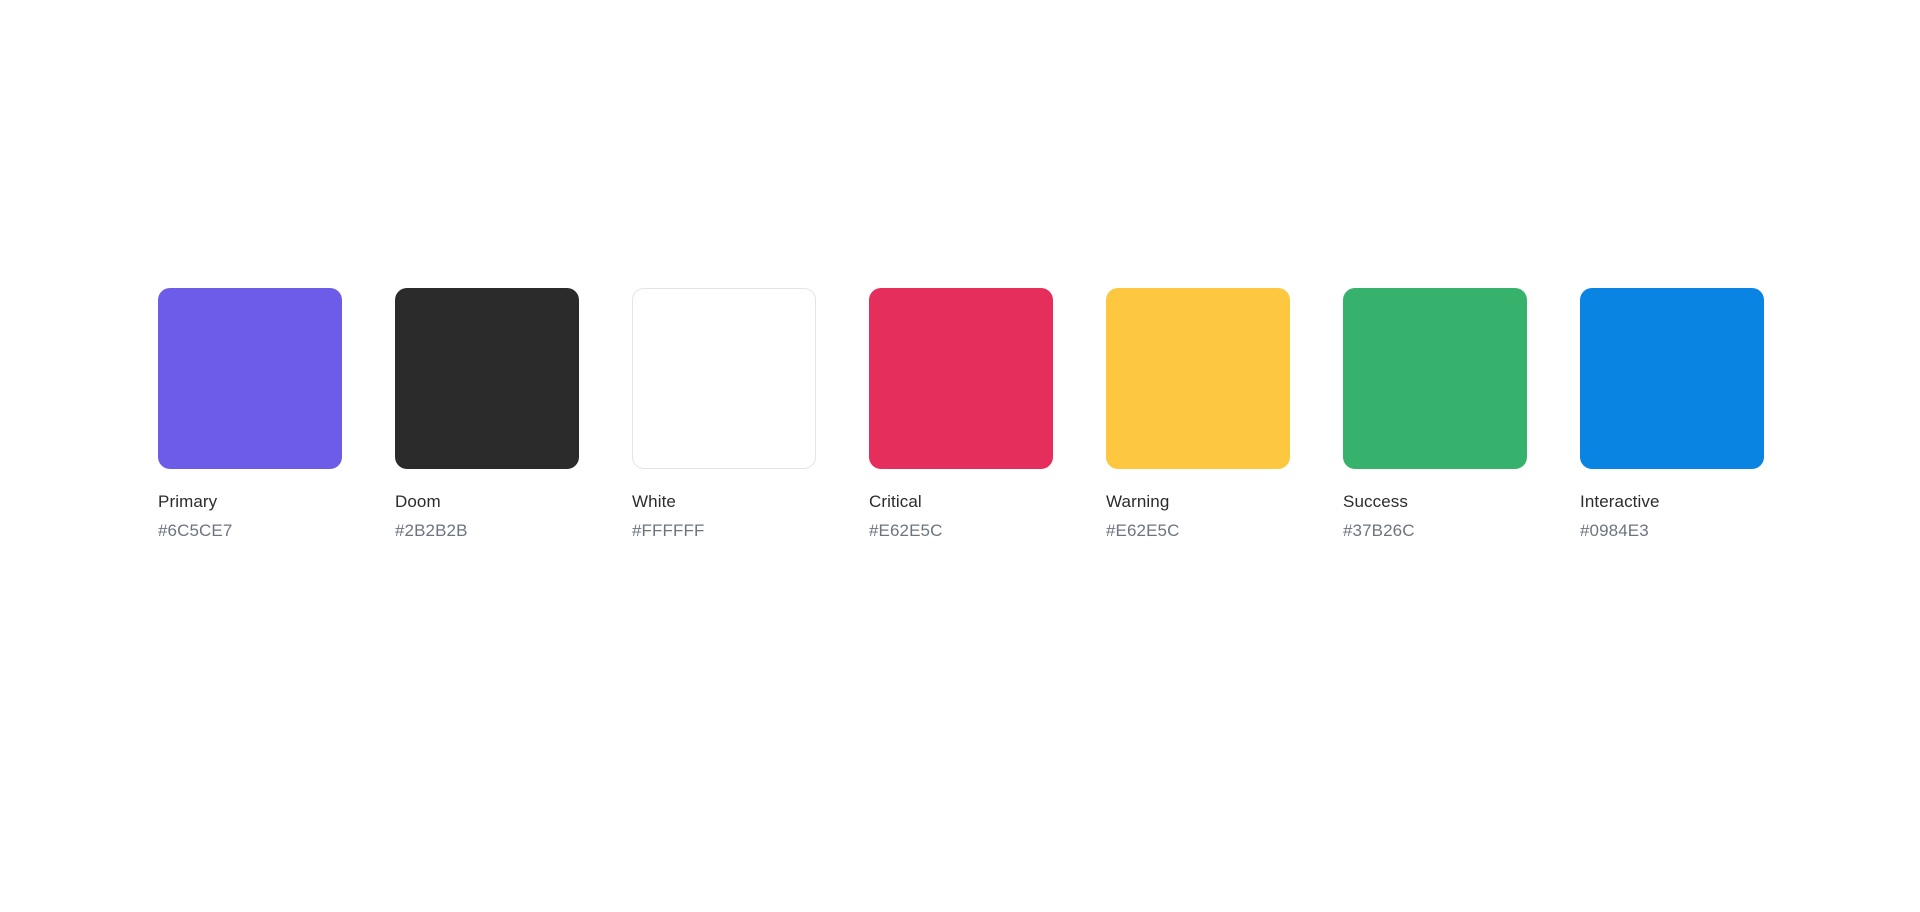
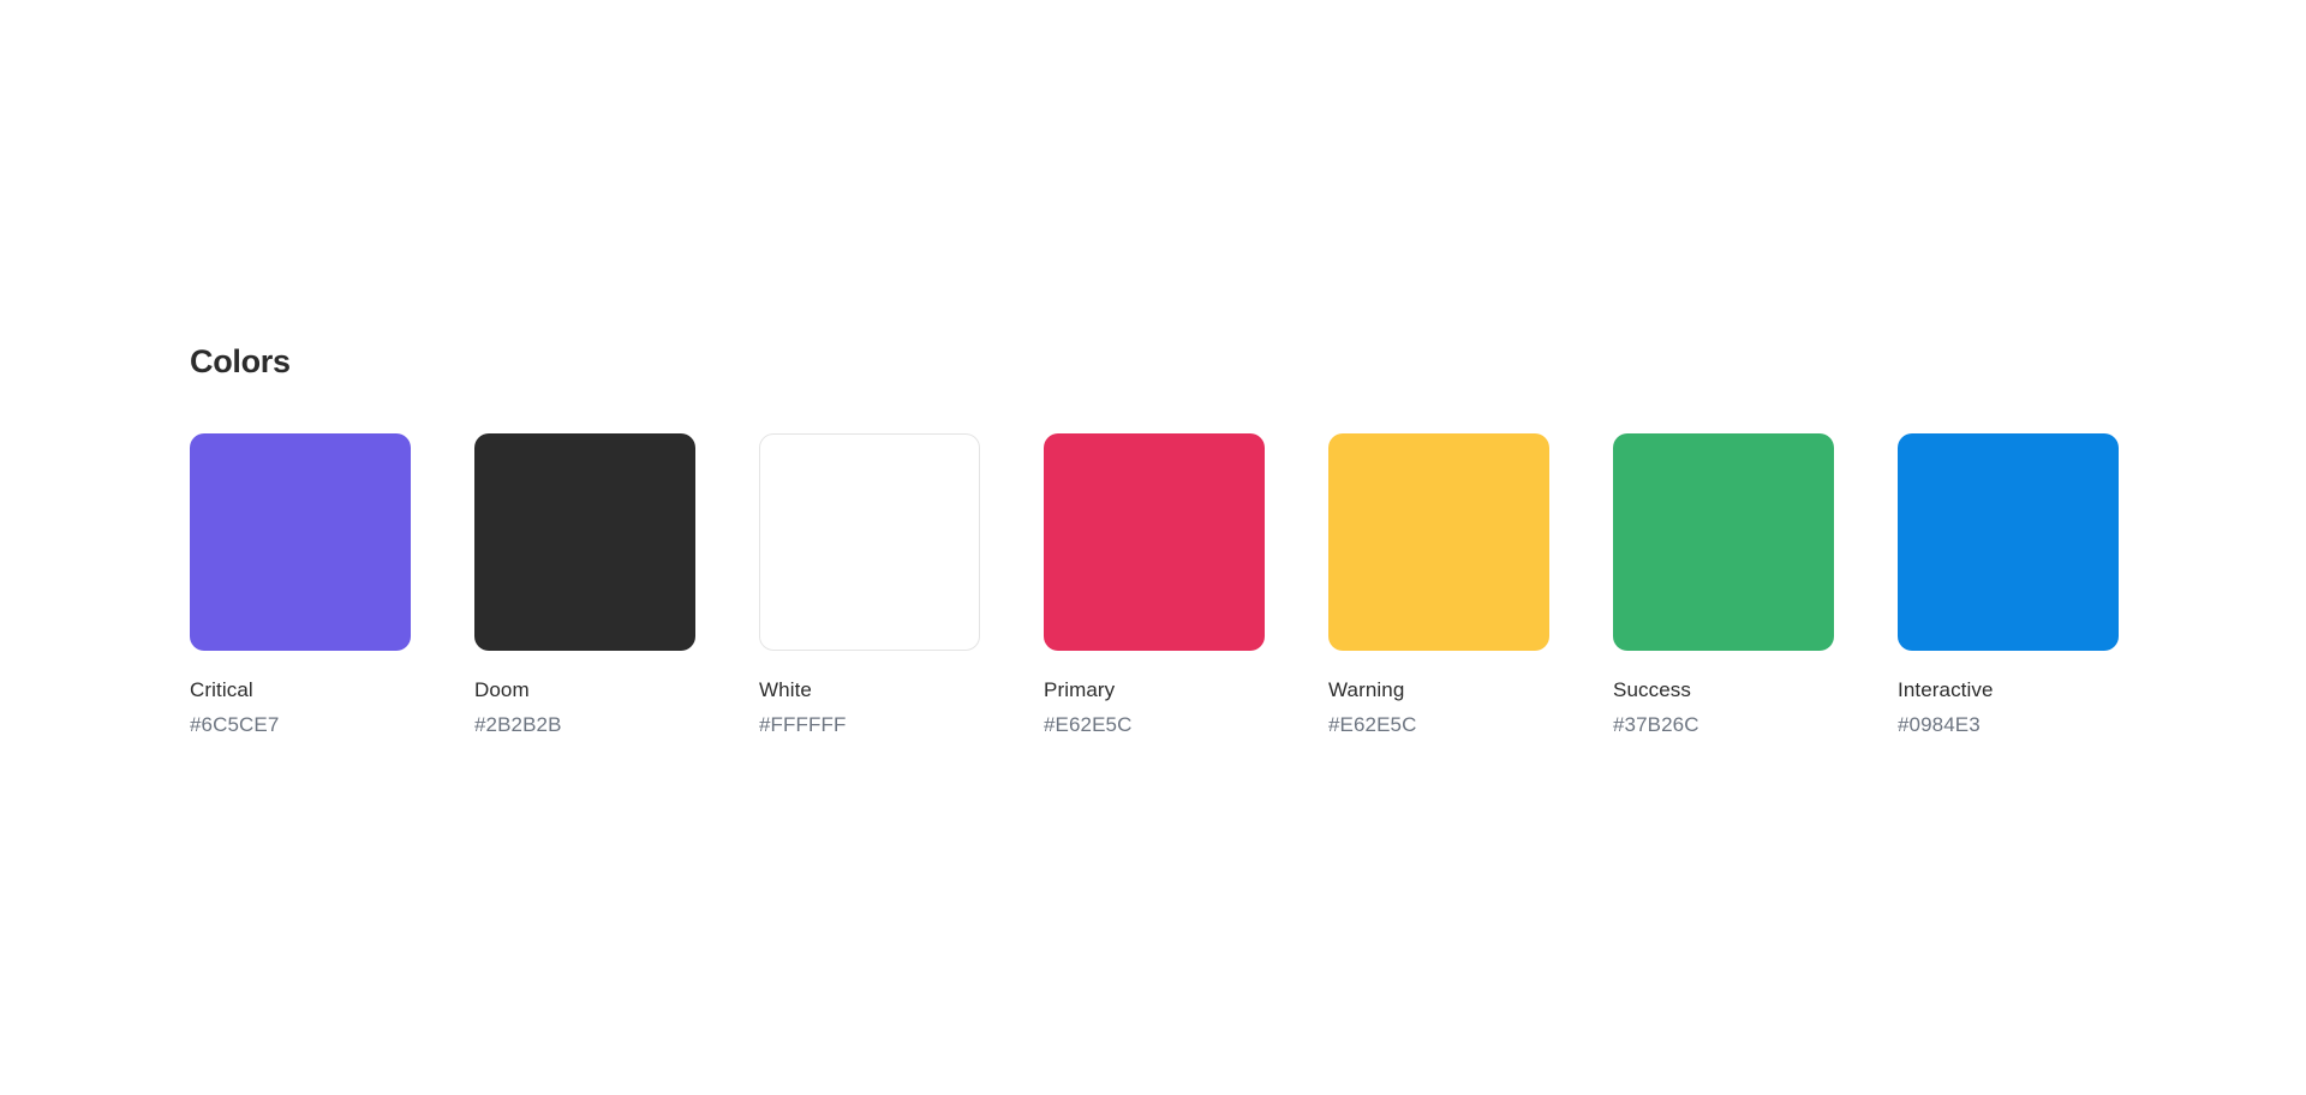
+ Colors
- Primary
+ Critical
  #6C5CE7
  Doom
  #2B2B2B
  White
  #FFFFFF
- Critical
+ Primary
  #E62E5C
  Warning
  #E62E5C
  Success
  #37B26C
  Interactive
  #0984E3
